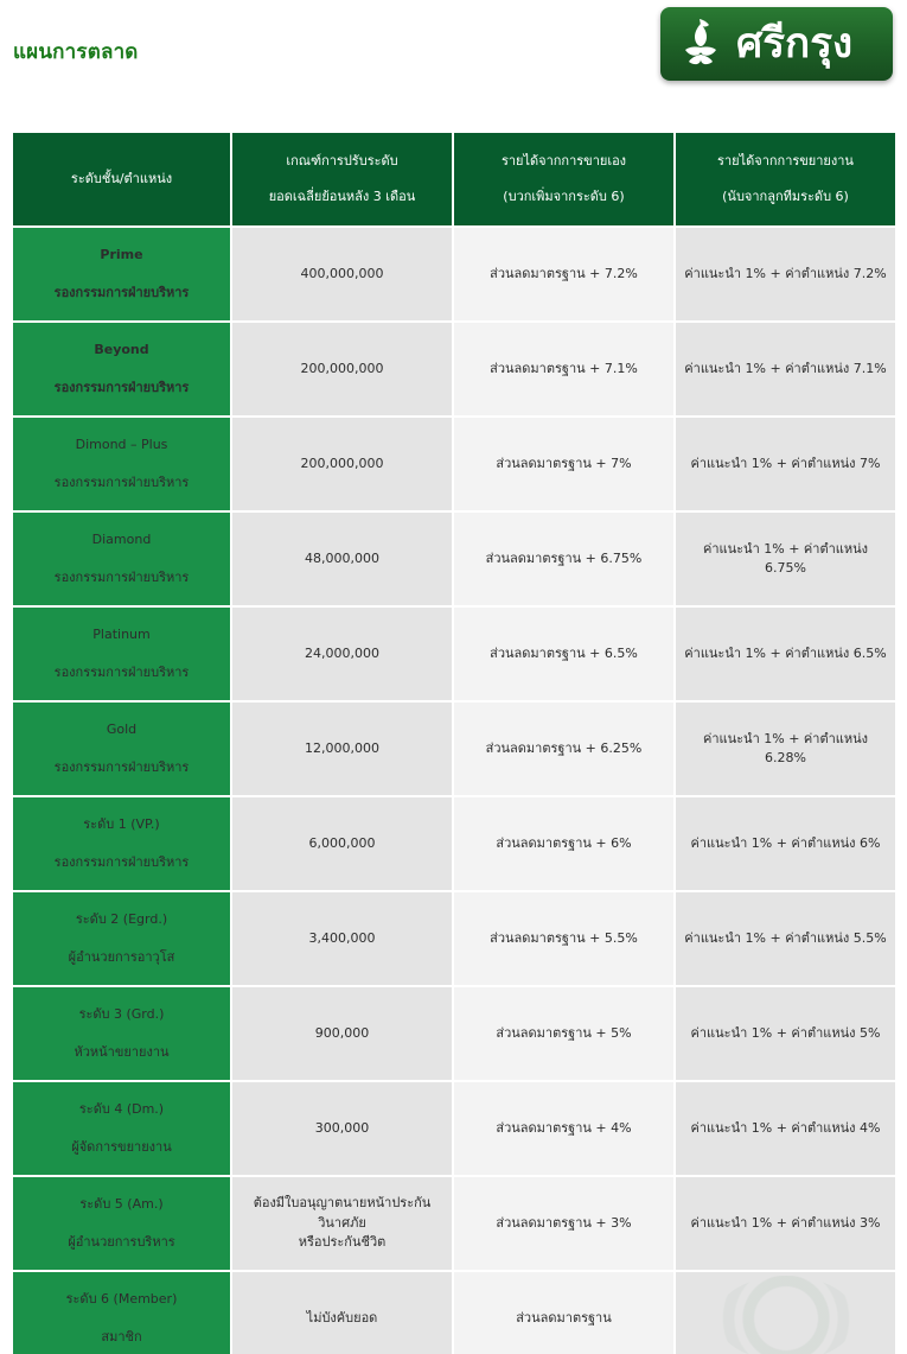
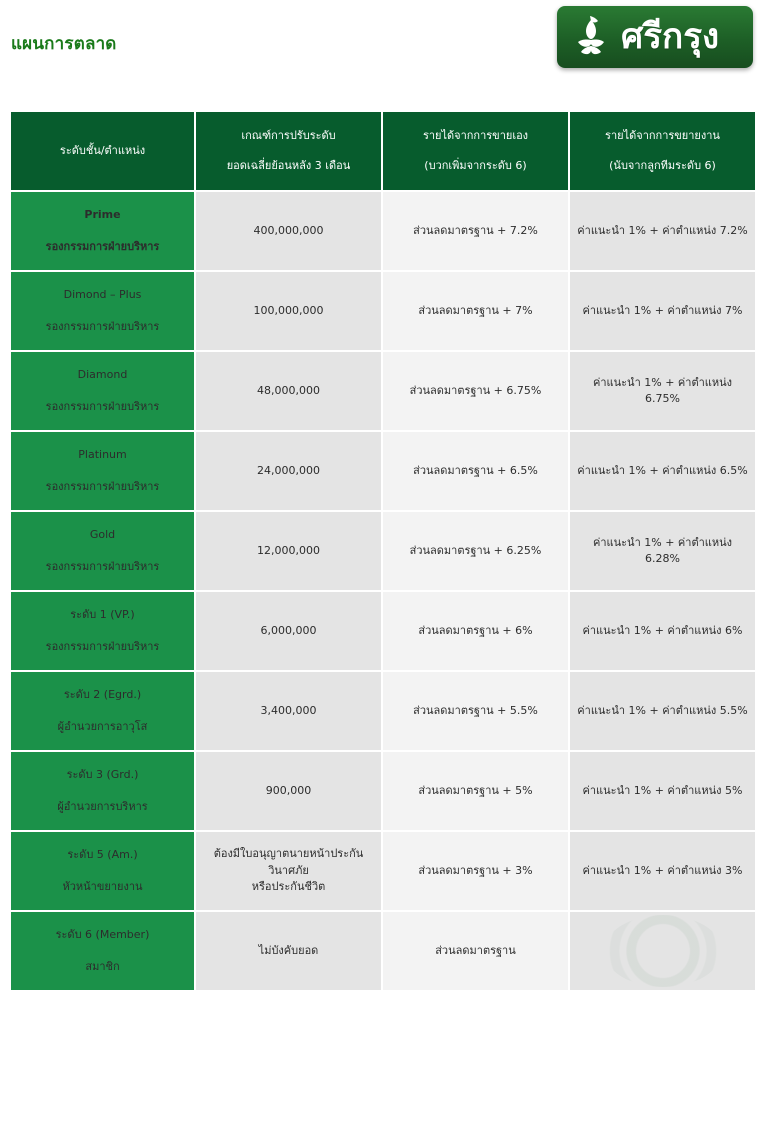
  แผนการตลาด
  ศรีกรุง
  ระดับชั้น/ตำแหน่ง	เกณฑ์การปรับระดับ ยอดเฉลี่ยย้อนหลัง 3 เดือน	รายได้จากการขายเอง (บวกเพิ่มจากระดับ 6)	รายได้จากการขยายงาน (นับจากลูกทีมระดับ 6)
  Primeรองกรรมการฝ่ายบริหาร	400,000,000	ส่วนลดมาตรฐาน + 7.2%	ค่าแนะนำ 1% + ค่าตำแหน่ง 7.2%
- Beyondรองกรรมการฝ่ายบริหาร	200,000,000	ส่วนลดมาตรฐาน + 7.1%	ค่าแนะนำ 1% + ค่าตำแหน่ง 7.1%
- Dimond – Plusรองกรรมการฝ่ายบริหาร	200,000,000	ส่วนลดมาตรฐาน + 7%	ค่าแนะนำ 1% + ค่าตำแหน่ง 7%
+ Dimond – Plusรองกรรมการฝ่ายบริหาร	100,000,000	ส่วนลดมาตรฐาน + 7%	ค่าแนะนำ 1% + ค่าตำแหน่ง 7%
  Diamondรองกรรมการฝ่ายบริหาร	48,000,000	ส่วนลดมาตรฐาน + 6.75%	ค่าแนะนำ 1% + ค่าตำแหน่ง 6.75%
  Platinumรองกรรมการฝ่ายบริหาร	24,000,000	ส่วนลดมาตรฐาน + 6.5%	ค่าแนะนำ 1% + ค่าตำแหน่ง 6.5%
  Goldรองกรรมการฝ่ายบริหาร	12,000,000	ส่วนลดมาตรฐาน + 6.25%	ค่าแนะนำ 1% + ค่าตำแหน่ง 6.28%
  ระดับ 1 (VP.)รองกรรมการฝ่ายบริหาร	6,000,000	ส่วนลดมาตรฐาน + 6%	ค่าแนะนำ 1% + ค่าตำแหน่ง 6%
  ระดับ 2 (Egrd.)ผู้อำนวยการอาวุโส	3,400,000	ส่วนลดมาตรฐาน + 5.5%	ค่าแนะนำ 1% + ค่าตำแหน่ง 5.5%
- ระดับ 3 (Grd.)หัวหน้าขยายงาน	900,000	ส่วนลดมาตรฐาน + 5%	ค่าแนะนำ 1% + ค่าตำแหน่ง 5%
+ ระดับ 3 (Grd.)ผู้อำนวยการบริหาร	900,000	ส่วนลดมาตรฐาน + 5%	ค่าแนะนำ 1% + ค่าตำแหน่ง 5%
- ระดับ 4 (Dm.)ผู้จัดการขยายงาน	300,000	ส่วนลดมาตรฐาน + 4%	ค่าแนะนำ 1% + ค่าตำแหน่ง 4%
- ระดับ 5 (Am.)ผู้อำนวยการบริหาร	ต้องมีใบอนุญาตนายหน้าประกันวินาศภัยหรือประกันชีวิต	ส่วนลดมาตรฐาน + 3%	ค่าแนะนำ 1% + ค่าตำแหน่ง 3%
+ ระดับ 5 (Am.)หัวหน้าขยายงาน	ต้องมีใบอนุญาตนายหน้าประกันวินาศภัยหรือประกันชีวิต	ส่วนลดมาตรฐาน + 3%	ค่าแนะนำ 1% + ค่าตำแหน่ง 3%
  ระดับ 6 (Member)สมาชิก	ไม่บังคับยอด	ส่วนลดมาตรฐาน
